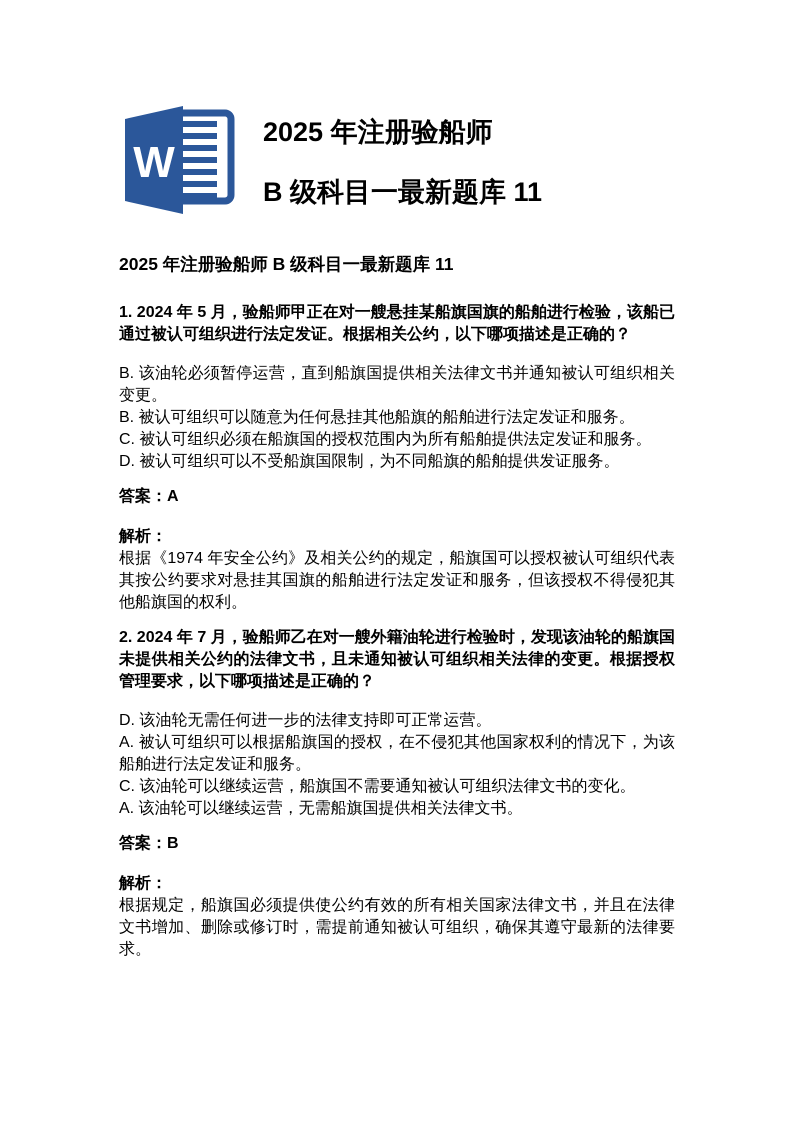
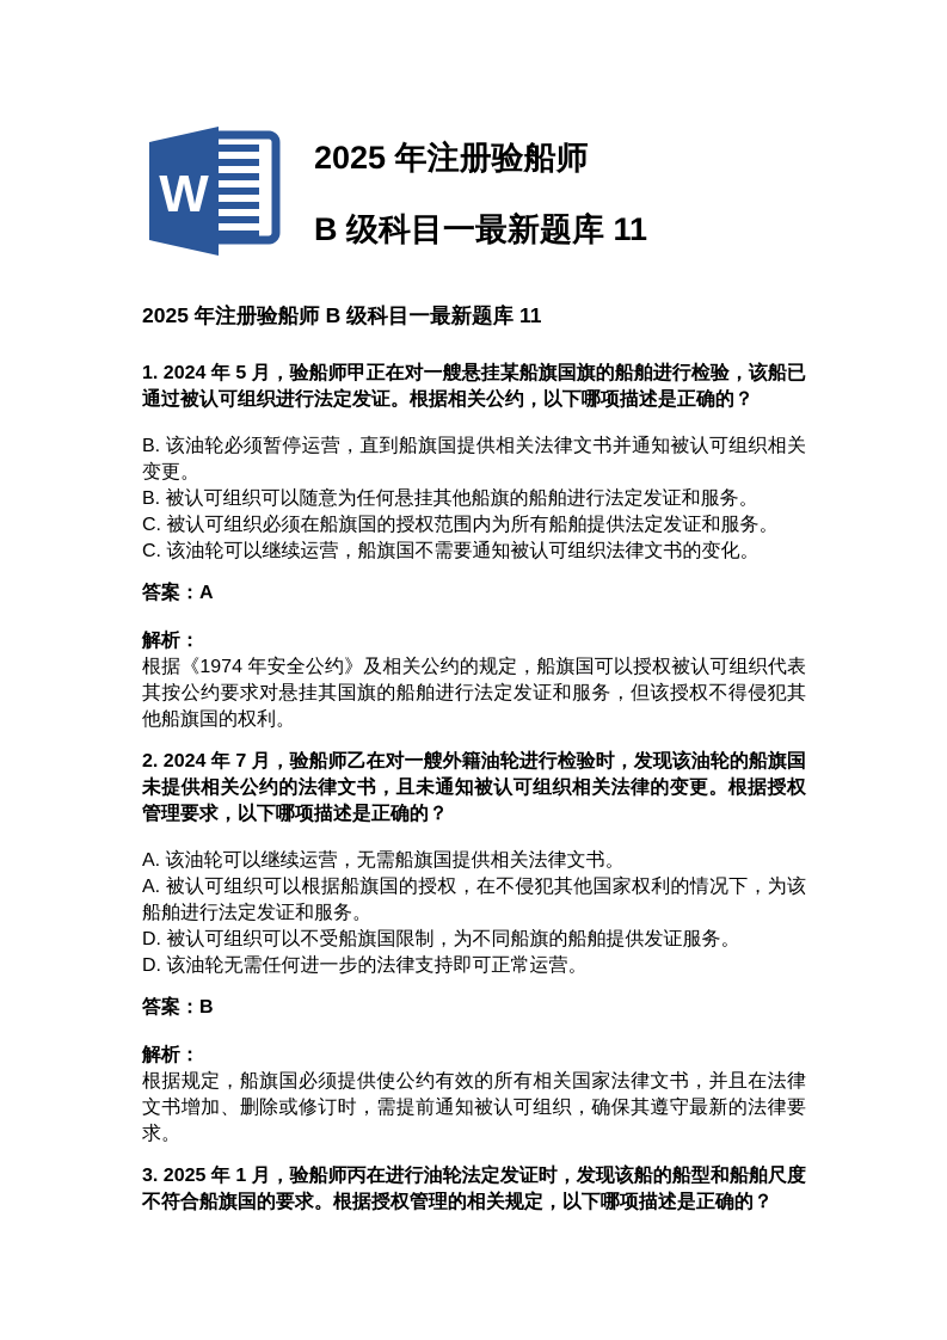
  W
  2025 年注册验船师
  B 级科目一最新题库 11
  2025 年注册验船师 B 级科目一最新题库 11
  1. 2024 年 5 月，验船师甲正在对一艘悬挂某船旗国旗的船舶进行检验，该船已通过被认可组织进行法定发证。根据相关公约，以下哪项描述是正确的？
  B. 该油轮必须暂停运营，直到船旗国提供相关法律文书并通知被认可组织相关变更。
  B. 被认可组织可以随意为任何悬挂其他船旗的船舶进行法定发证和服务。
  C. 被认可组织必须在船旗国的授权范围内为所有船舶提供法定发证和服务。
- D. 被认可组织可以不受船旗国限制，为不同船旗的船舶提供发证服务。
+ C. 该油轮可以继续运营，船旗国不需要通知被认可组织法律文书的变化。
  答案：A
  解析：
  根据《1974 年安全公约》及相关公约的规定，船旗国可以授权被认可组织代表其按公约要求对悬挂其国旗的船舶进行法定发证和服务，但该授权不得侵犯其他船旗国的权利。
  2. 2024 年 7 月，验船师乙在对一艘外籍油轮进行检验时，发现该油轮的船旗国未提供相关公约的法律文书，且未通知被认可组织相关法律的变更。根据授权管理要求，以下哪项描述是正确的？
- D. 该油轮无需任何进一步的法律支持即可正常运营。
+ A. 该油轮可以继续运营，无需船旗国提供相关法律文书。
  A. 被认可组织可以根据船旗国的授权，在不侵犯其他国家权利的情况下，为该船舶进行法定发证和服务。
- C. 该油轮可以继续运营，船旗国不需要通知被认可组织法律文书的变化。
+ D. 被认可组织可以不受船旗国限制，为不同船旗的船舶提供发证服务。
- A. 该油轮可以继续运营，无需船旗国提供相关法律文书。
+ D. 该油轮无需任何进一步的法律支持即可正常运营。
  答案：B
  解析：
  根据规定，船旗国必须提供使公约有效的所有相关国家法律文书，并且在法律文书增加、删除或修订时，需提前通知被认可组织，确保其遵守最新的法律要求。
+ 3. 2025 年 1 月，验船师丙在进行油轮法定发证时，发现该船的船型和船舶尺度不符合船旗国的要求。根据授权管理的相关规定，以下哪项描述是正确的？
